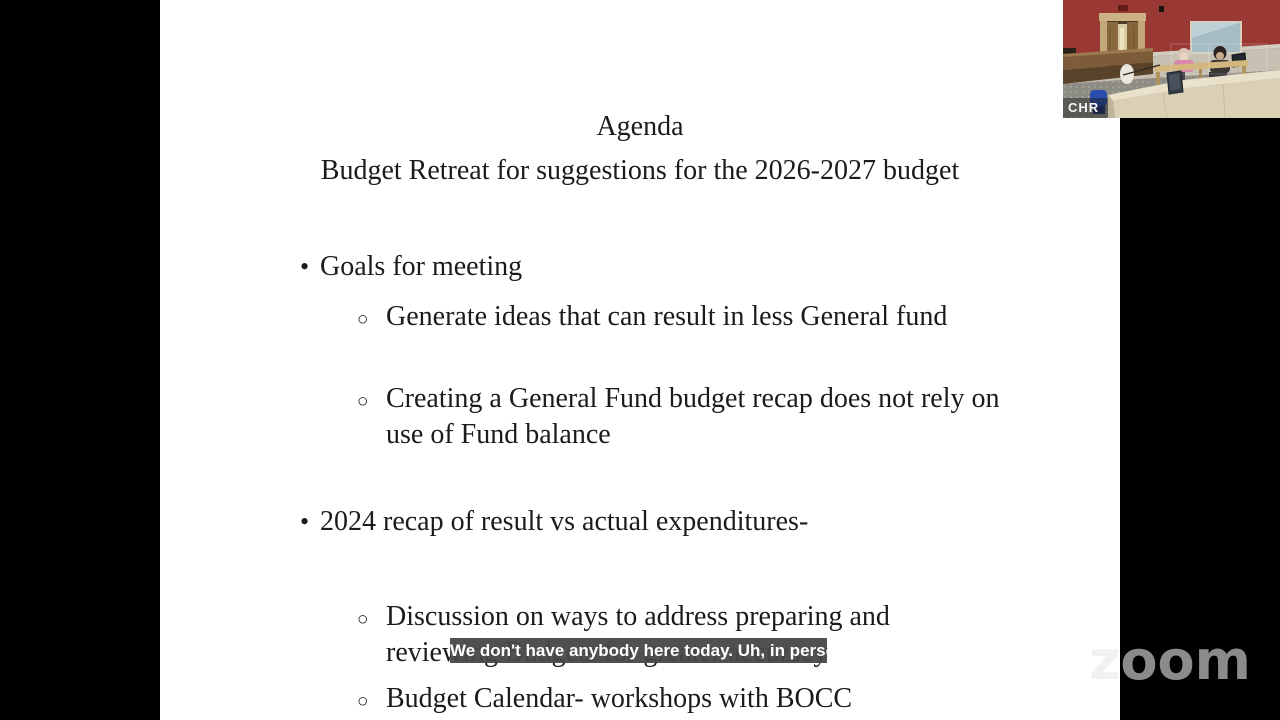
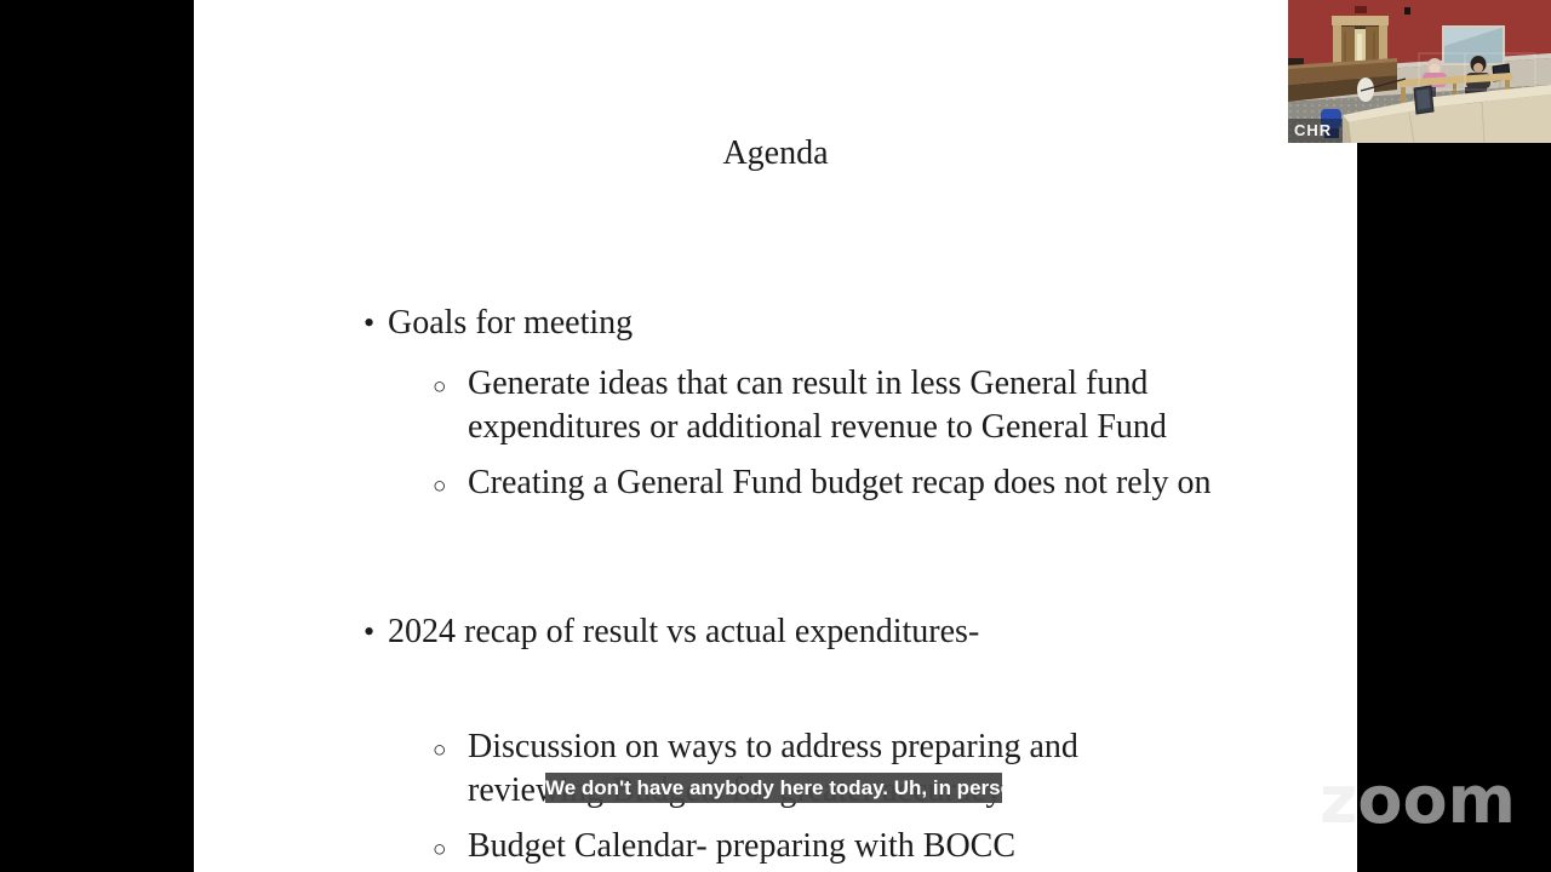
  Agenda
- Budget Retreat for suggestions for the 2026-2027 budget
  •
  Goals for meeting
  ○
  Generate ideas that can result in less General fund
+ expenditures or additional revenue to General Fund
  ○
  Creating a General Fund budget recap does not rely on
- use of Fund balance
  •
  2024 recap of result vs actual expenditures-
  ○
  Discussion on ways to address preparing and
  ○
- Budget Calendar- workshops with BOCC
+ Budget Calendar- preparing with BOCC
  We don't have anybody here today. Uh, in pers
  zoom
  CHR
